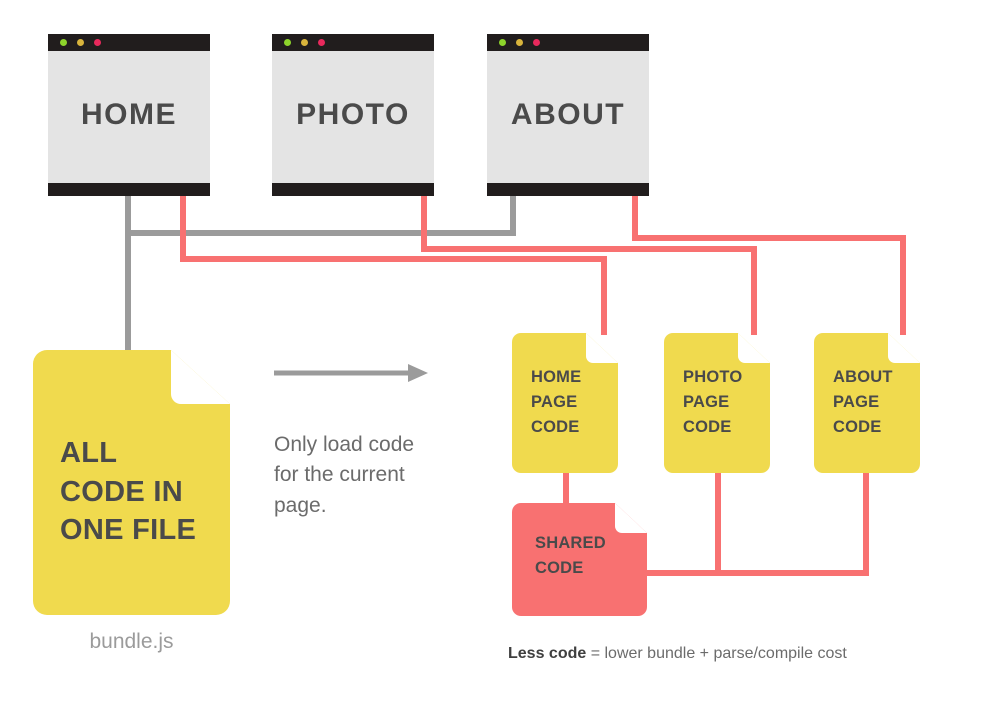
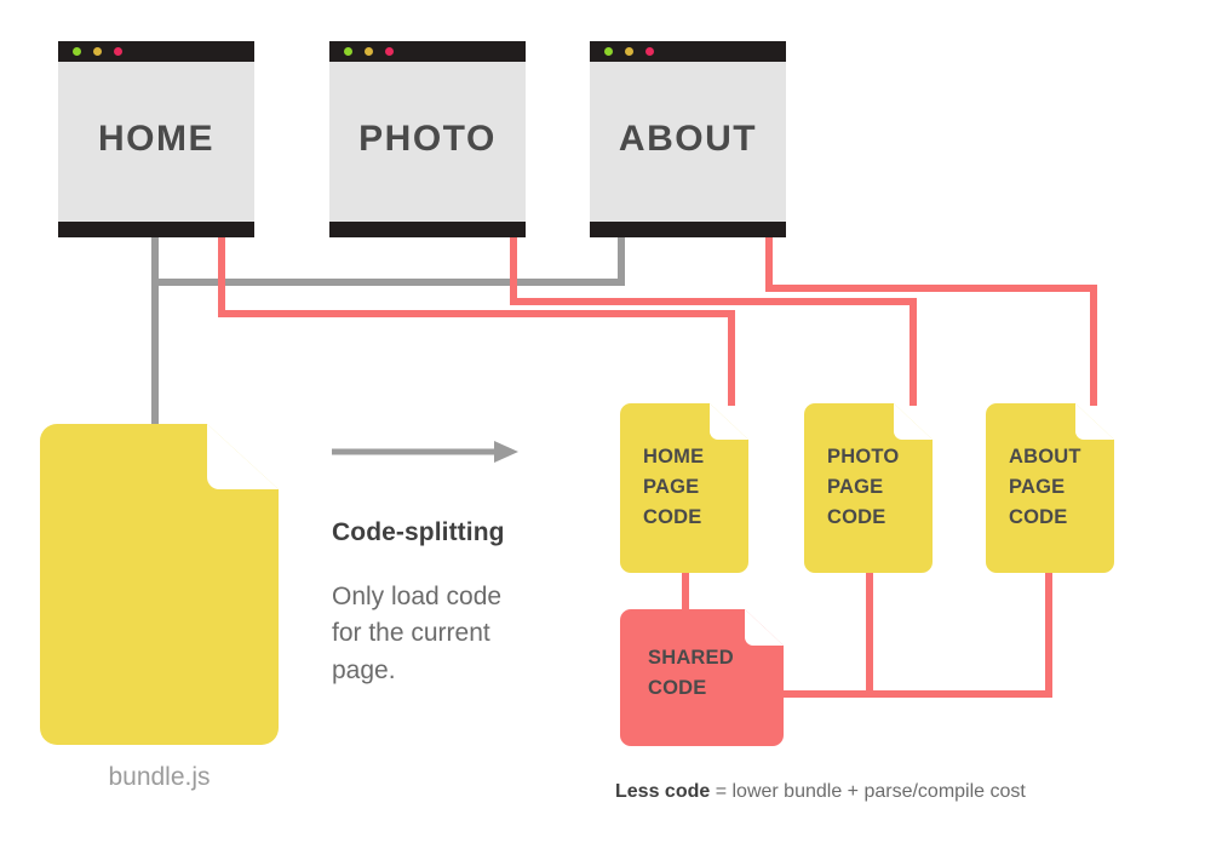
  HOME
  PHOTO
  ABOUT
- ALL
- CODE IN
- ONE FILE
  bundle.js
+ Code-splitting
  Only load code
  for the current
  page.
  HOME
  PAGE
  CODE
  PHOTO
  PAGE
  CODE
  ABOUT
  PAGE
  CODE
  SHARED
  CODE
  Less code = lower bundle + parse/compile cost
